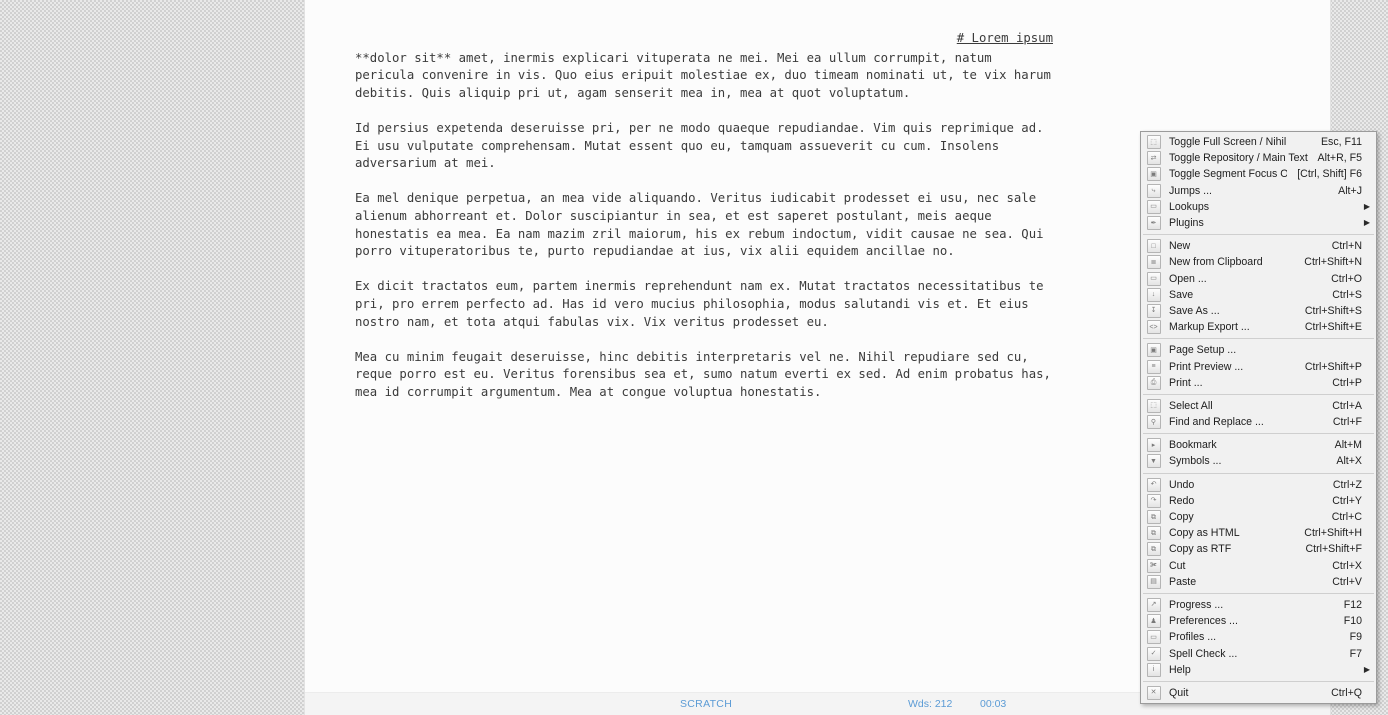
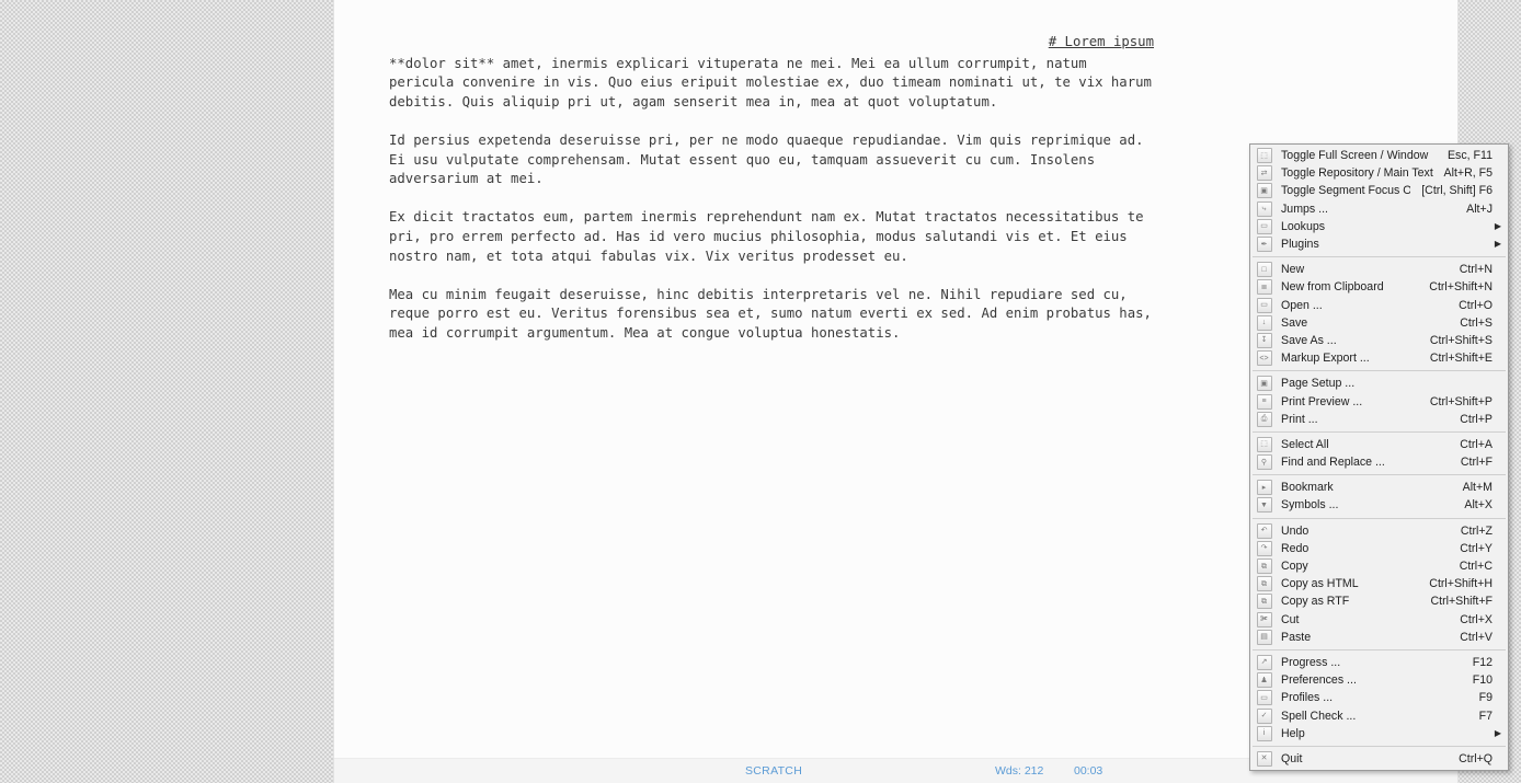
  # Lorem ipsum
  **dolor sit** amet, inermis explicari vituperata ne mei. Mei ea ullum corrumpit, natum
  pericula convenire in vis. Quo eius eripuit molestiae ex, duo timeam nominati ut, te vix harum
  debitis. Quis aliquip pri ut, agam senserit mea in, mea at quot voluptatum.
  Id persius expetenda deseruisse pri, per ne modo quaeque repudiandae. Vim quis reprimique ad.
  Ei usu vulputate comprehensam. Mutat essent quo eu, tamquam assueverit cu cum. Insolens
  adversarium at mei.
- Ea mel denique perpetua, an mea vide aliquando. Veritus iudicabit prodesset ei usu, nec sale
- alienum abhorreant et. Dolor suscipiantur in sea, et est saperet postulant, meis aeque
- honestatis ea mea. Ea nam mazim zril maiorum, his ex rebum indoctum, vidit causae ne sea. Qui
- porro vituperatoribus te, purto repudiandae at ius, vix alii equidem ancillae no.
  Ex dicit tractatos eum, partem inermis reprehendunt nam ex. Mutat tractatos necessitatibus te
  pri, pro errem perfecto ad. Has id vero mucius philosophia, modus salutandi vis et. Et eius
  nostro nam, et tota atqui fabulas vix. Vix veritus prodesset eu.
  Mea cu minim feugait deseruisse, hinc debitis interpretaris vel ne. Nihil repudiare sed cu,
  reque porro est eu. Veritus forensibus sea et, sumo natum everti ex sed. Ad enim probatus has,
  mea id corrumpit argumentum. Mea at congue voluptua honestatis.
  SCRATCH
  Wds: 212
  00:03
- Toggle Full Screen / Nihil
+ Toggle Full Screen / Window
  Esc, F11
  Toggle Repository / Main Text
  Alt+R, F5
  Toggle Segment Focus O
  [Ctrl, Shift] F6
  Jumps ...
  Alt+J
  Lookups
  ▶
  Plugins
  ▶
  New
  Ctrl+N
  New from Clipboard
  Ctrl+Shift+N
  Open ...
  Ctrl+O
  Save
  Ctrl+S
  Save As ...
  Ctrl+Shift+S
  Markup Export ...
  Ctrl+Shift+E
  Page Setup ...
  Print Preview ...
  Ctrl+Shift+P
  Print ...
  Ctrl+P
  Select All
  Ctrl+A
  Find and Replace ...
  Ctrl+F
  Bookmark
  Alt+M
  Symbols ...
  Alt+X
  Undo
  Ctrl+Z
  Redo
  Ctrl+Y
  Copy
  Ctrl+C
  Copy as HTML
  Ctrl+Shift+H
  Copy as RTF
  Ctrl+Shift+F
  Cut
  Ctrl+X
  Paste
  Ctrl+V
  Progress ...
  F12
  Preferences ...
  F10
  Profiles ...
  F9
  Spell Check ...
  F7
  Help
  ▶
  Quit
  Ctrl+Q
